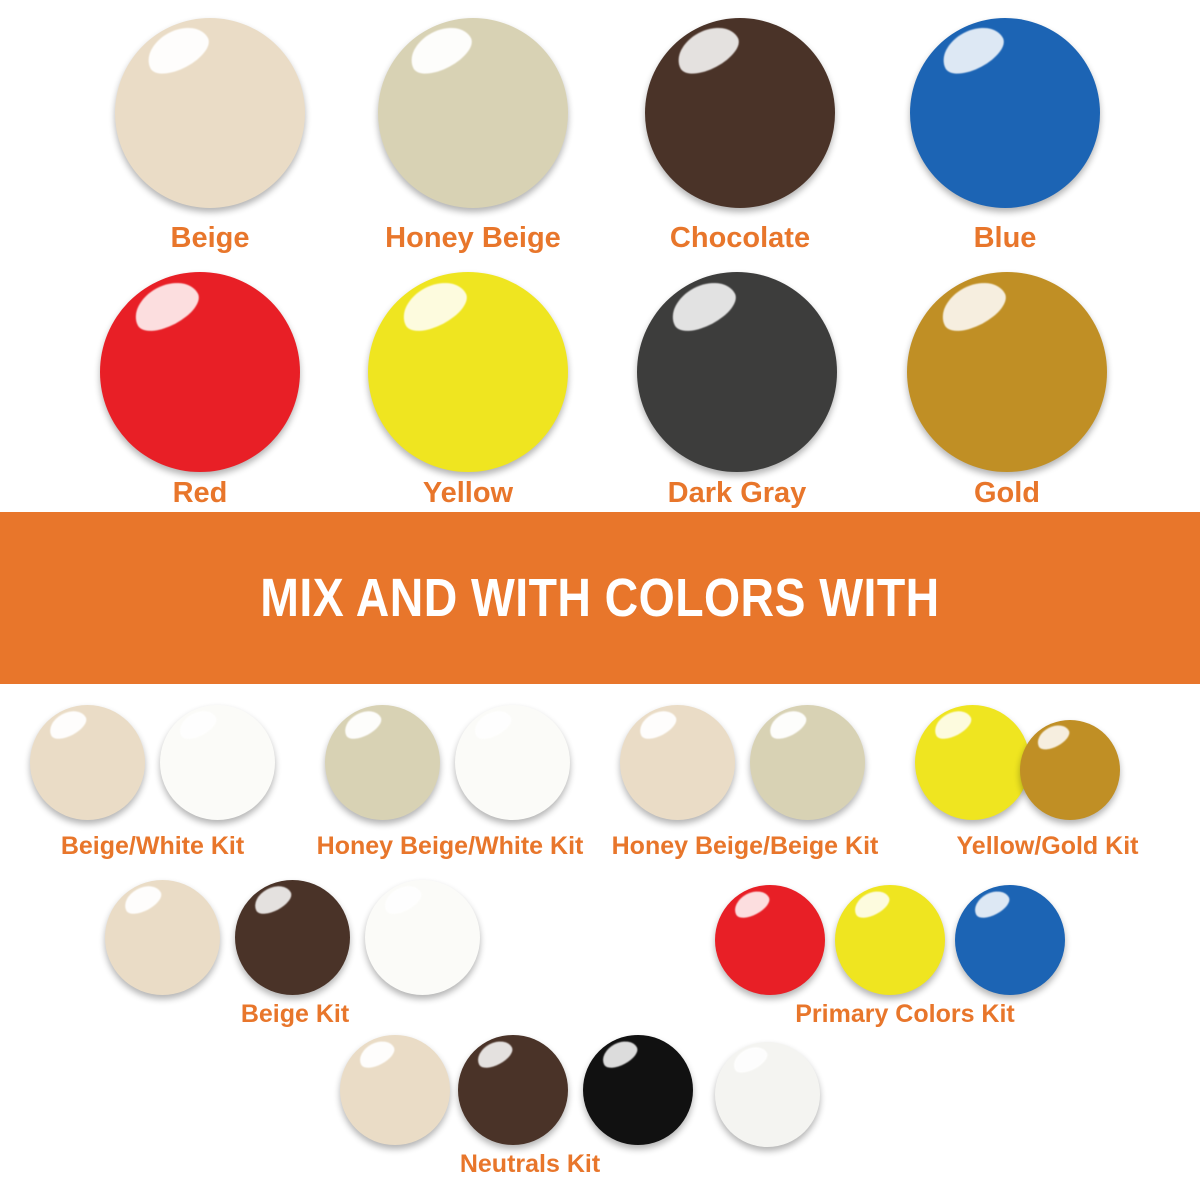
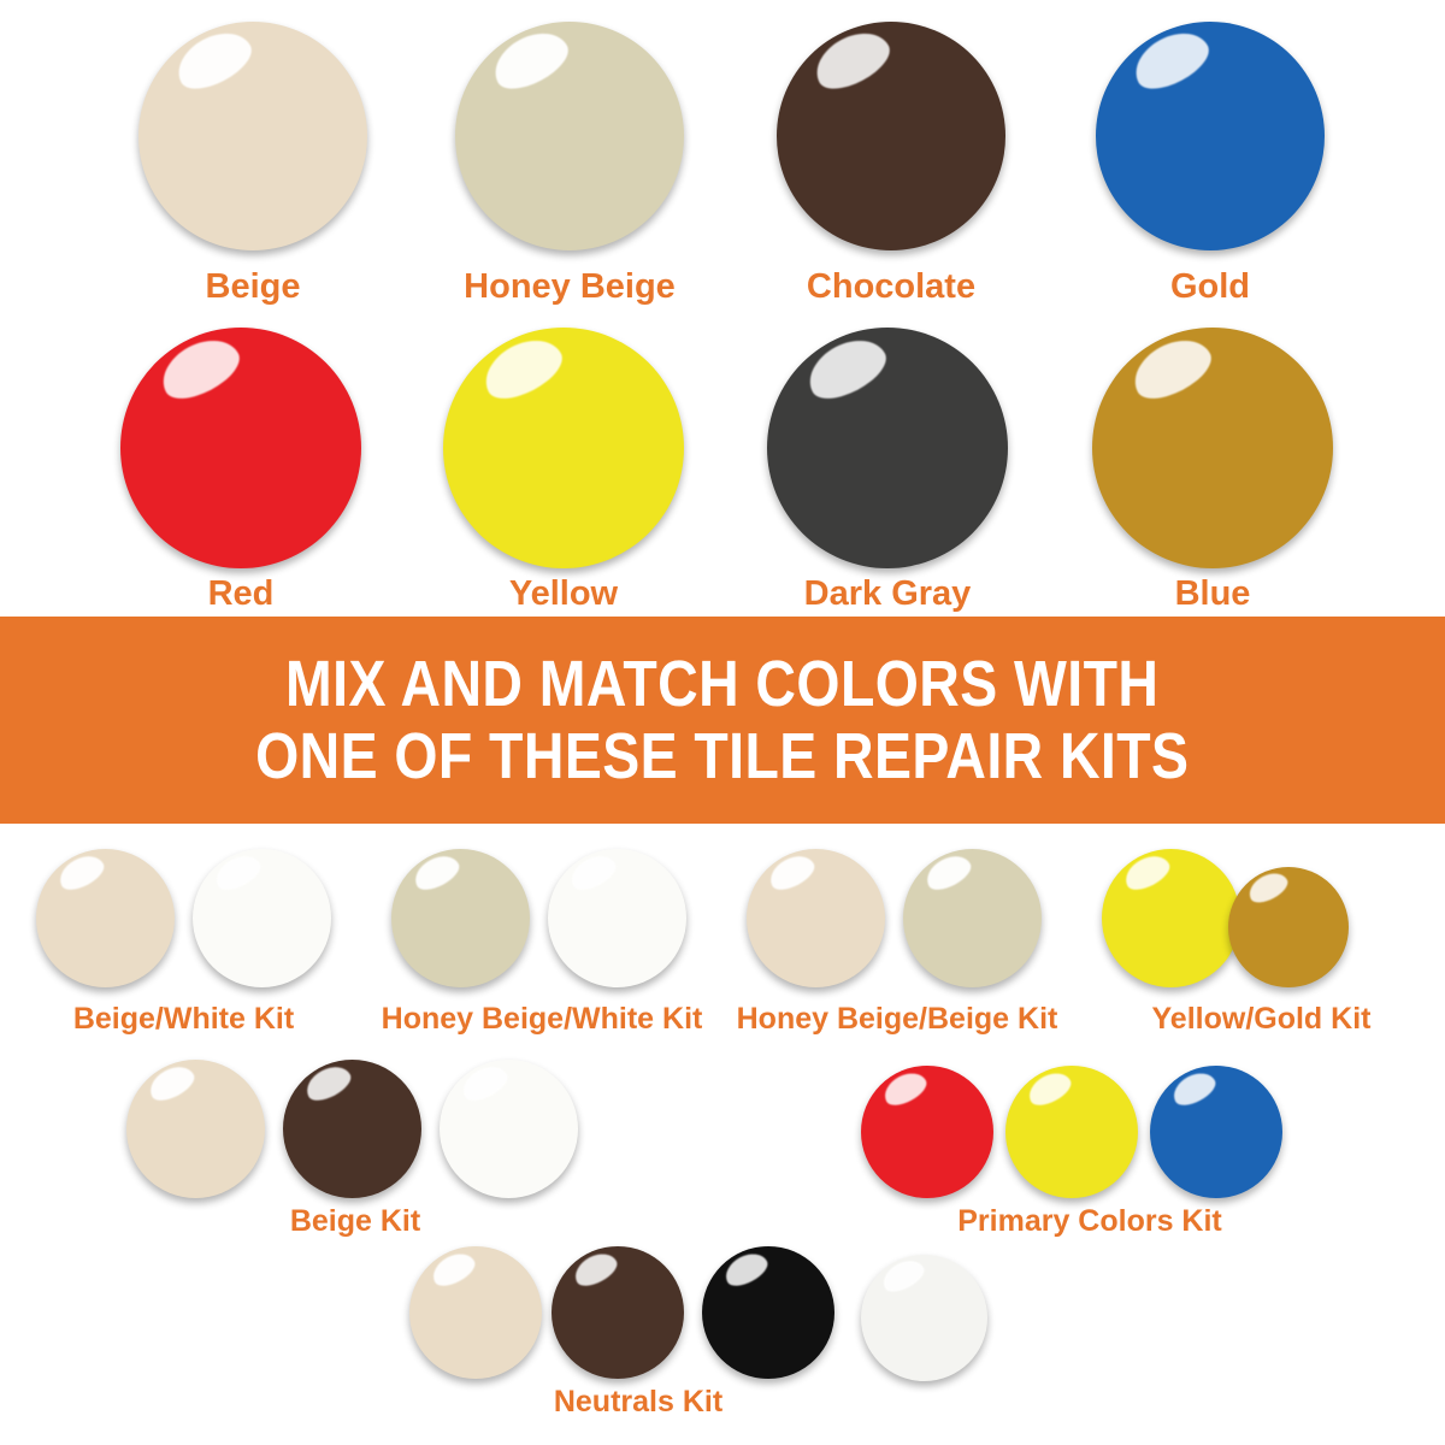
  Beige
  Honey Beige
  Chocolate
- Blue
+ Gold
  Red
  Yellow
  Dark Gray
- Gold
+ Blue
- MIX AND WITH COLORS WITH
+ MIX AND MATCH COLORS WITH
+ ONE OF THESE TILE REPAIR KITS
  Beige/White Kit
  Honey Beige/White Kit
  Honey Beige/Beige Kit
  Yellow/Gold Kit
  Beige Kit
  Primary Colors Kit
  Neutrals Kit
